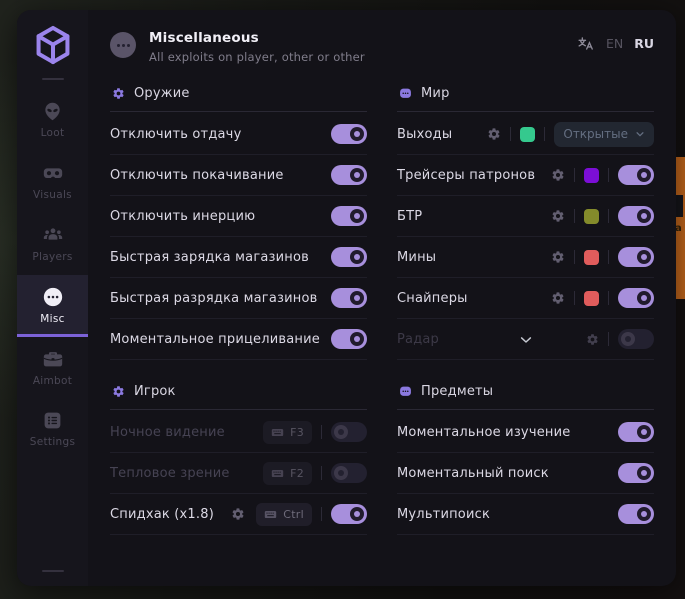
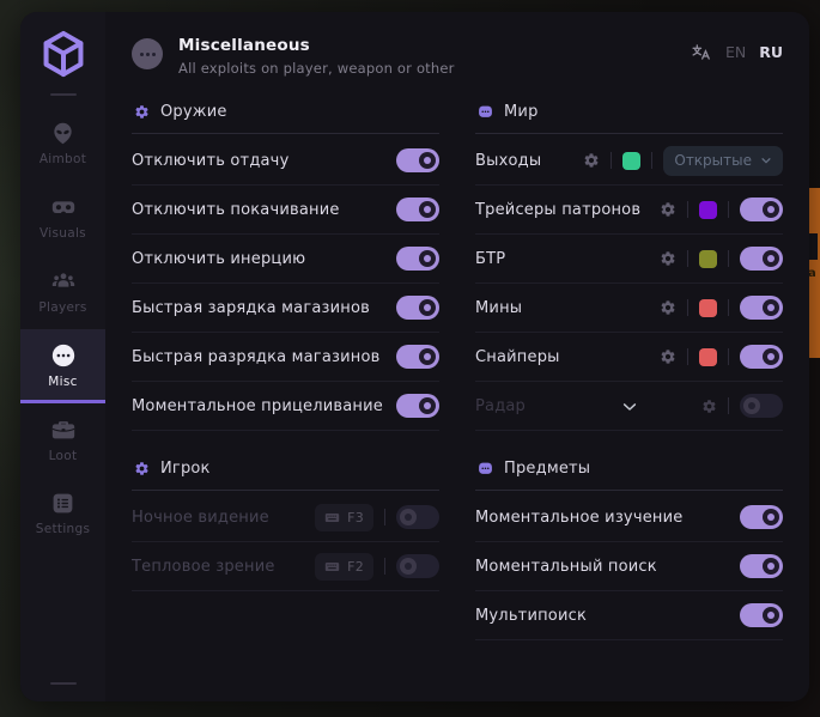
  a
- Loot
+ Aimbot
  Visuals
  Players
  Misc
- Aimbot
+ Loot
  Settings
  Miscellaneous
- All exploits on player, other or other
+ All exploits on player, weapon or other
  EN
  RU
  Оружие
  Отключить отдачу
  Отключить покачивание
  Отключить инерцию
  Быстрая зарядка магазинов
  Быстрая разрядка магазинов
  Моментальное прицеливание
  Мир
  Выходы
  Открытые
  Трейсеры патронов
  БТР
  Мины
  Снайперы
  Радар
  Игрок
  Ночное видение
  F3
  Тепловое зрение
  F2
- Спидхак (x1.8)
- Ctrl
  Предметы
  Моментальное изучение
  Моментальный поиск
  Мультипоиск
